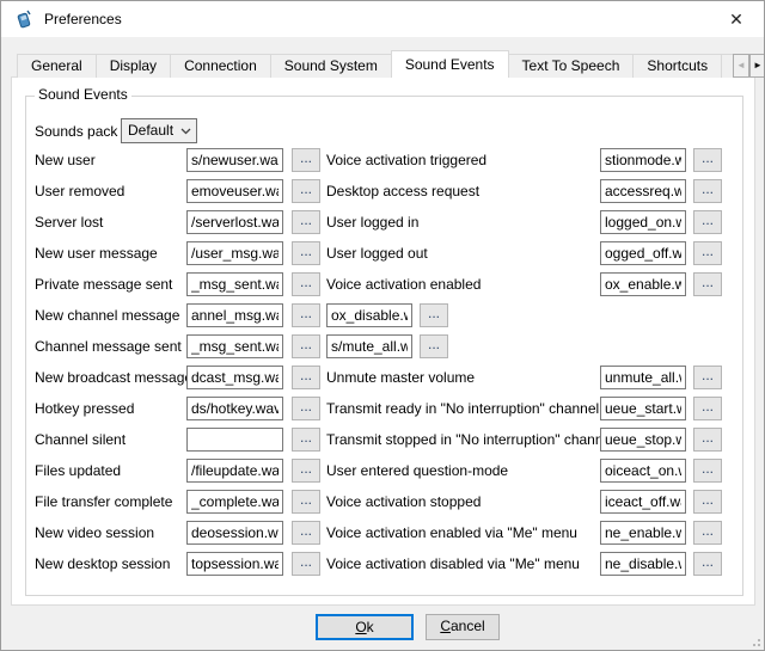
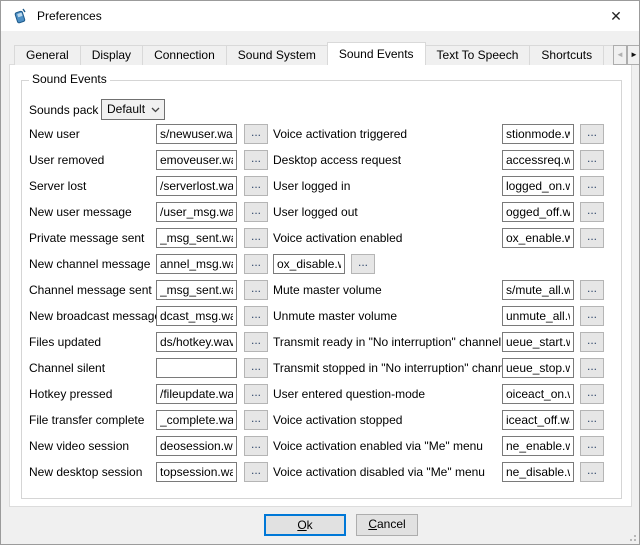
  Preferences
  ✕
  General
  Display
  Connection
  Sound System
  Sound Events
  Text To Speech
  Shortcuts
  ◄
  ►
  Sound Events
  Sounds pack
  Default
  New user
  s/newuser.wa
  ...
  User removed
  emoveuser.w
  ...
  Server lost
  /serverlost.wa
  ...
  New user message
  /user_msg.wa
  ...
  Private message sent
  _msg_sent.w
  ...
  New channel message
  annel_msg.w
  ...
  Channel message sent
  _msg_sent.w
  ...
  New broadcast messag
  dcast_msg.w
  ...
- Hotkey pressed
+ Files updated
  ds/hotkey.wav
  ...
  Channel silent
  ...
- Files updated
+ Hotkey pressed
  /fileupdate.wa
  ...
  File transfer complete
  _complete.wa
  ...
  New video session
  deosession.w
  ...
  New desktop session
  topsession.wa
  ...
  Voice activation triggered
  stionmode.w
  ...
  Desktop access request
  accessreq.w
  ...
  User logged in
  logged_on.w
  ...
  User logged out
  ogged_off.w
  ...
  Voice activation enabled
  ox_enable.w
  ...
  ox_disable.
  ...
+ Mute master volume
  s/mute_all.w
  ...
  Unmute master volume
  unmute_all.
  ...
  Transmit ready in "No interruption" channel
  ueue_start.
  ...
  Transmit stopped in "No interruption" chan
  ueue_stop.w
  ...
  User entered question-mode
  oiceact_on.
  ...
  Voice activation stopped
  iceact_off.w
  ...
  Voice activation enabled via "Me" menu
  ne_enable.w
  ...
  Voice activation disabled via "Me" menu
  ne_disable.
  ...
  Ok
  Cancel
